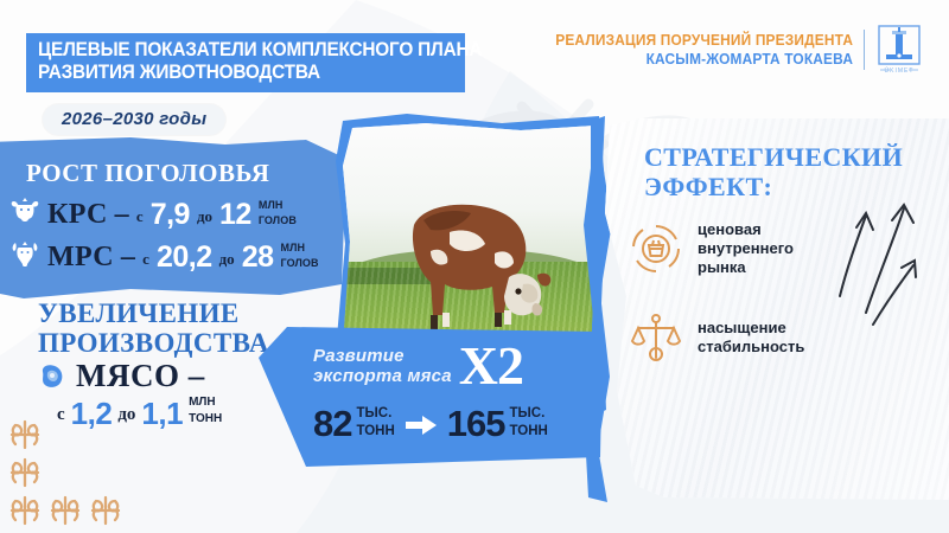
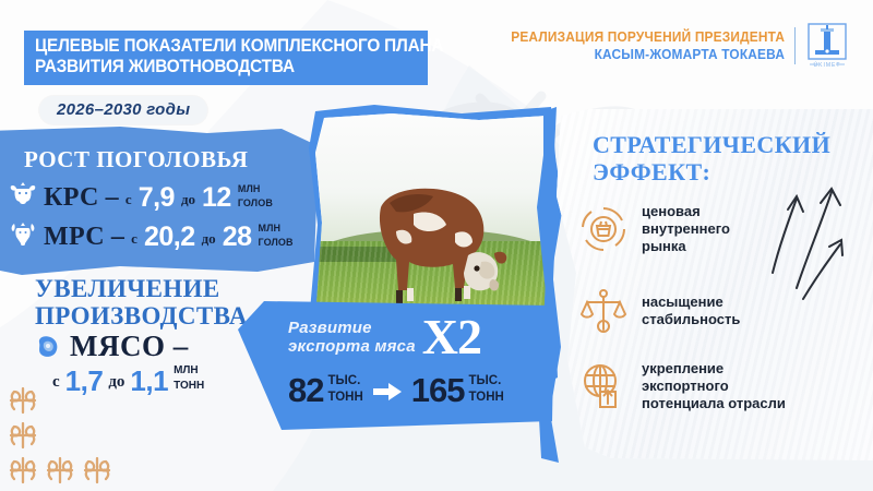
  ЦЕЛЕВЫЕ ПОКАЗАТЕЛИ КОМПЛЕКСНОГО ПЛАНА
  РАЗВИТИЯ ЖИВОТНОВОДСТВА
  2026–2030 годы
  РЕАЛИЗАЦИЯ ПОРУЧЕНИЙ ПРЕЗИДЕНТА
  КАСЫМ-ЖОМАРТА ТОКАЕВА
  РОСТ ПОГОЛОВЬЯ
  КРС
  –
  с
  7,9
  до
  12
  МЛН
  ГОЛОВ
  МРС
  –
  с
  20,2
  до
  28
  МЛН
  ГОЛОВ
  УВЕЛИЧЕНИЕ
  ПРОИЗВОДСТВА
  МЯСО –
  с
- 1,2
+ 1,7
  до
  1,1
  МЛН
  ТОНН
  Развитие
  экспорта мяса
  X2
  82
  ТЫС.
  ТОНН
  165
  ТЫС.
  ТОНН
  СТРАТЕГИЧЕСКИЙ
  ЭФФЕКТ:
  ценовая
  внутреннего
  рынка
  насыщение
  стабильность
+ укрепление
+ экспортного
+ потенциала отрасли
